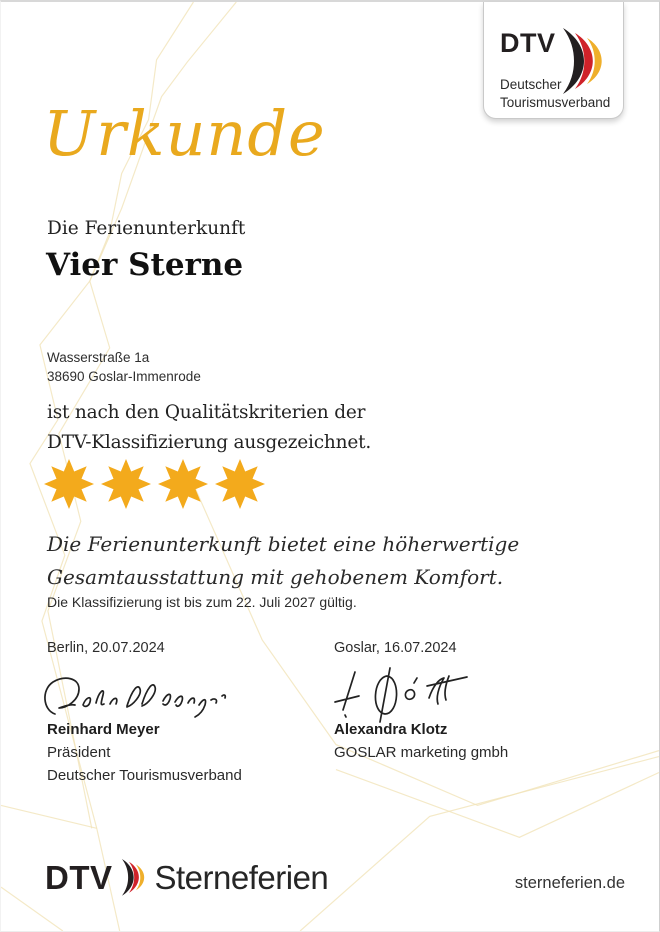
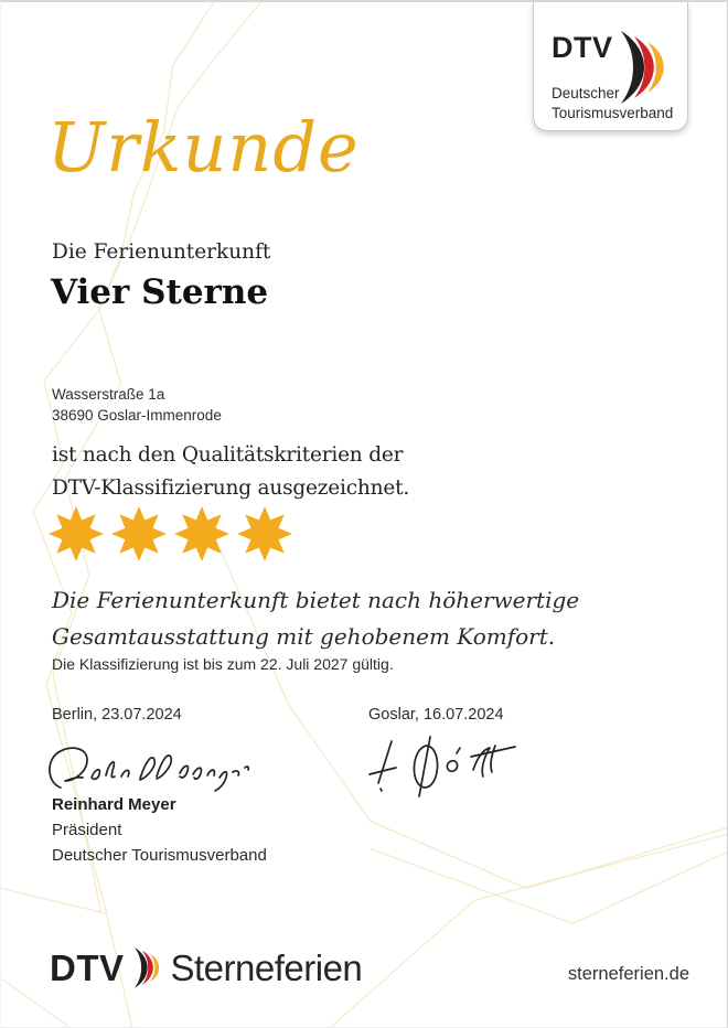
  DTV
  Deutscher
  Tourismusverband
  Urkunde
  Die Ferienunterkunft
  Vier Sterne
  Wasserstraße 1a
  38690 Goslar-Immenrode
  ist nach den Qualitätskriterien der
  DTV-Klassifizierung ausgezeichnet.
- Die Ferienunterkunft bietet eine höherwertige
+ Die Ferienunterkunft bietet nach höherwertige
  Gesamtausstattung mit gehobenem Komfort.
  Die Klassifizierung ist bis zum 22. Juli 2027 gültig.
- Berlin, 20.07.2024
+ Berlin, 23.07.2024
  Goslar, 16.07.2024
  Reinhard Meyer
  Präsident
  Deutscher Tourismusverband
- Alexandra Klotz
- GOSLAR marketing gmbh
  DTV
  Sterneferien
  sterneferien.de
